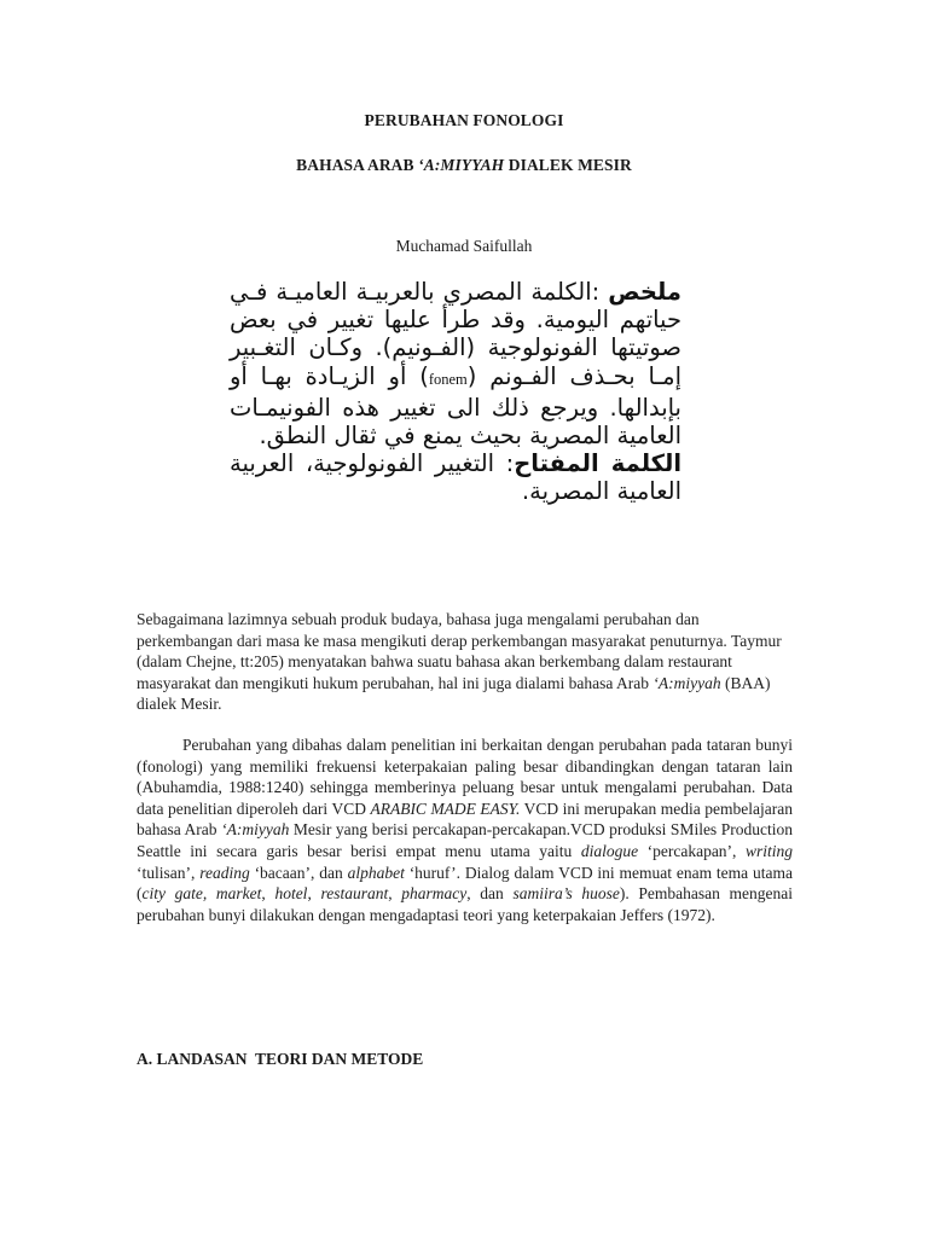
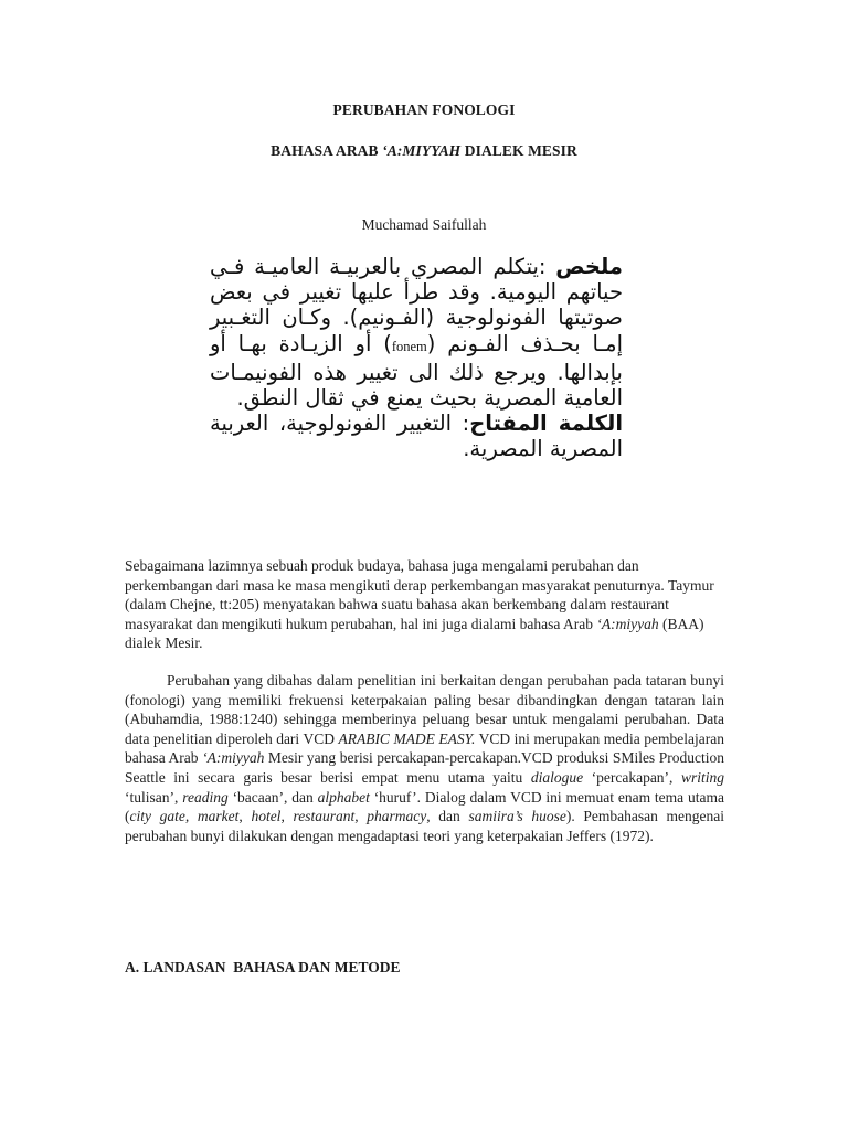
  PERUBAHAN FONOLOGI
  BAHASA ARAB ‘A:MIYYAH DIALEK MESIR
  Muchamad Saifullah
- ملخص :الكلمة المصري بالعربيـة العاميـة فـي حياتهم اليومية. وقد طرأ عليها تغيير في بعض صوتيتها الفونولوجية (الفـونيم). وكـان التغـبير إمـا بحـذف الفـونم (fonem) أو الزيـادة بهـا أو بإبدالها. ويرجع ذلك الى تغيير هذه الفونيمـات العامية المصرية بحيث يمنع في ثقال النطق.
+ ملخص :يتكلم المصري بالعربيـة العاميـة فـي حياتهم اليومية. وقد طرأ عليها تغيير في بعض صوتيتها الفونولوجية (الفـونيم). وكـان التغـبير إمـا بحـذف الفـونم (fonem) أو الزيـادة بهـا أو بإبدالها. ويرجع ذلك الى تغيير هذه الفونيمـات العامية المصرية بحيث يمنع في ثقال النطق.
- الكلمة المفتاح: التغيير الفونولوجية، العربية العامية المصرية.
+ الكلمة المفتاح: التغيير الفونولوجية، العربية المصرية المصرية.
  Sebagaimana lazimnya sebuah produk budaya, bahasa juga mengalami perubahan dan perkembangan dari masa ke masa mengikuti derap perkembangan masyarakat penuturnya. Taymur (dalam Chejne, tt:205) menyatakan bahwa suatu bahasa akan berkembang dalam restaurant masyarakat dan mengikuti hukum perubahan, hal ini juga dialami bahasa Arab ‘A:miyyah (BAA) dialek Mesir.
  Perubahan yang dibahas dalam penelitian ini berkaitan dengan perubahan pada tataran bunyi (fonologi) yang memiliki frekuensi keterpakaian paling besar dibandingkan dengan tataran lain (Abuhamdia, 1988:1240) sehingga memberinya peluang besar untuk mengalami perubahan. Data data penelitian diperoleh dari VCD ARABIC MADE EASY. VCD ini merupakan media pembelajaran bahasa Arab ‘A:miyyah Mesir yang berisi percakapan-percakapan.VCD produksi SMiles Production Seattle ini secara garis besar berisi empat menu utama yaitu dialogue ‘percakapan’, writing ‘tulisan’, reading ‘bacaan’, dan alphabet ‘huruf’. Dialog dalam VCD ini memuat enam tema utama (city gate, market, hotel, restaurant, pharmacy, dan samiira’s huose). Pembahasan mengenai perubahan bunyi dilakukan dengan mengadaptasi teori yang keterpakaian Jeffers (1972).
- A. LANDASAN TEORI DAN METODE
+ A. LANDASAN BAHASA DAN METODE
